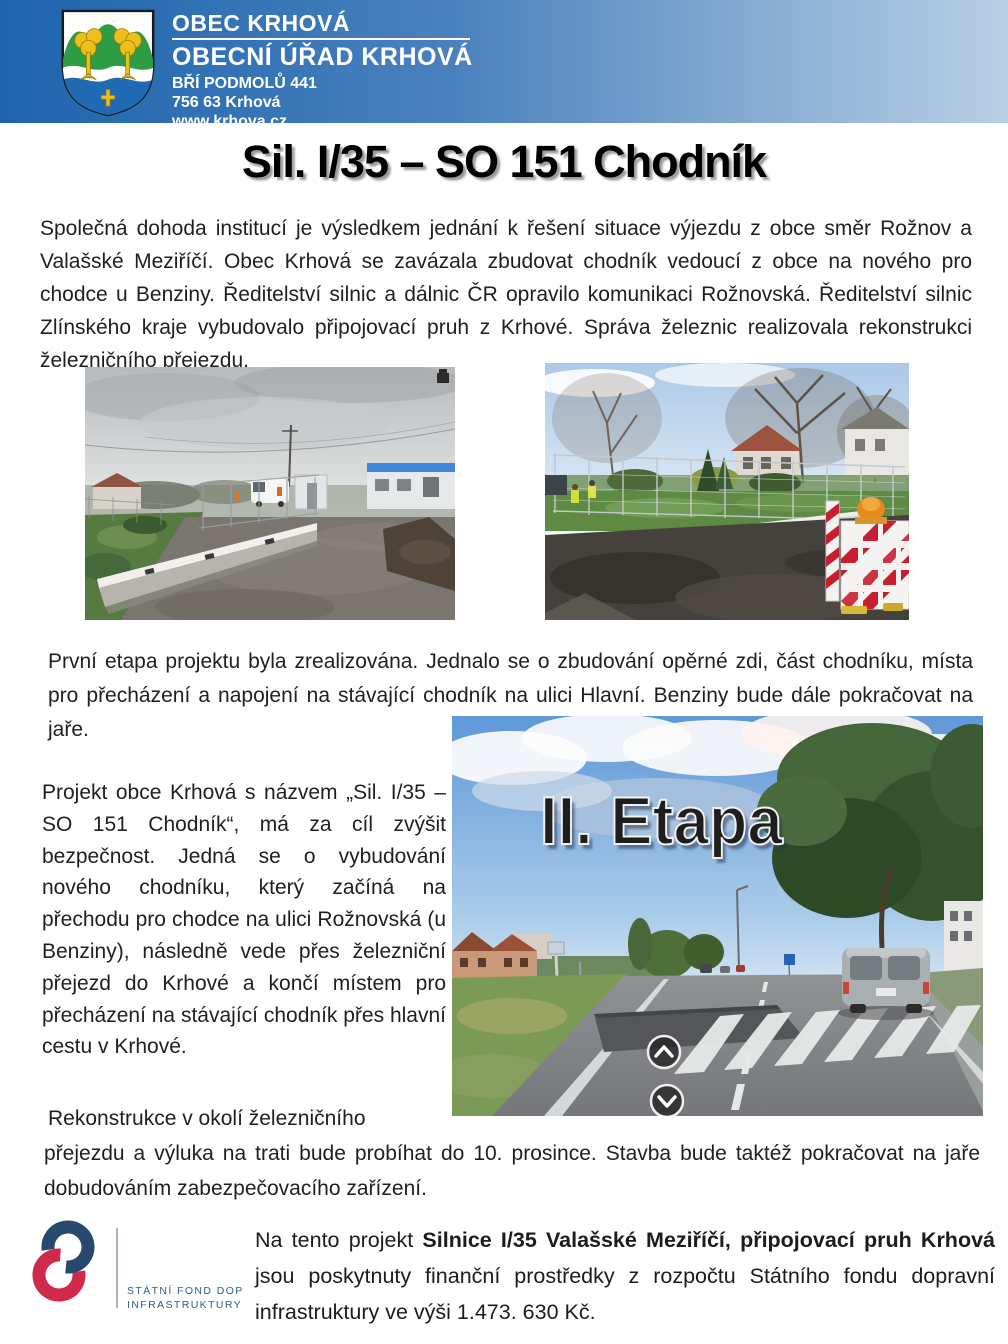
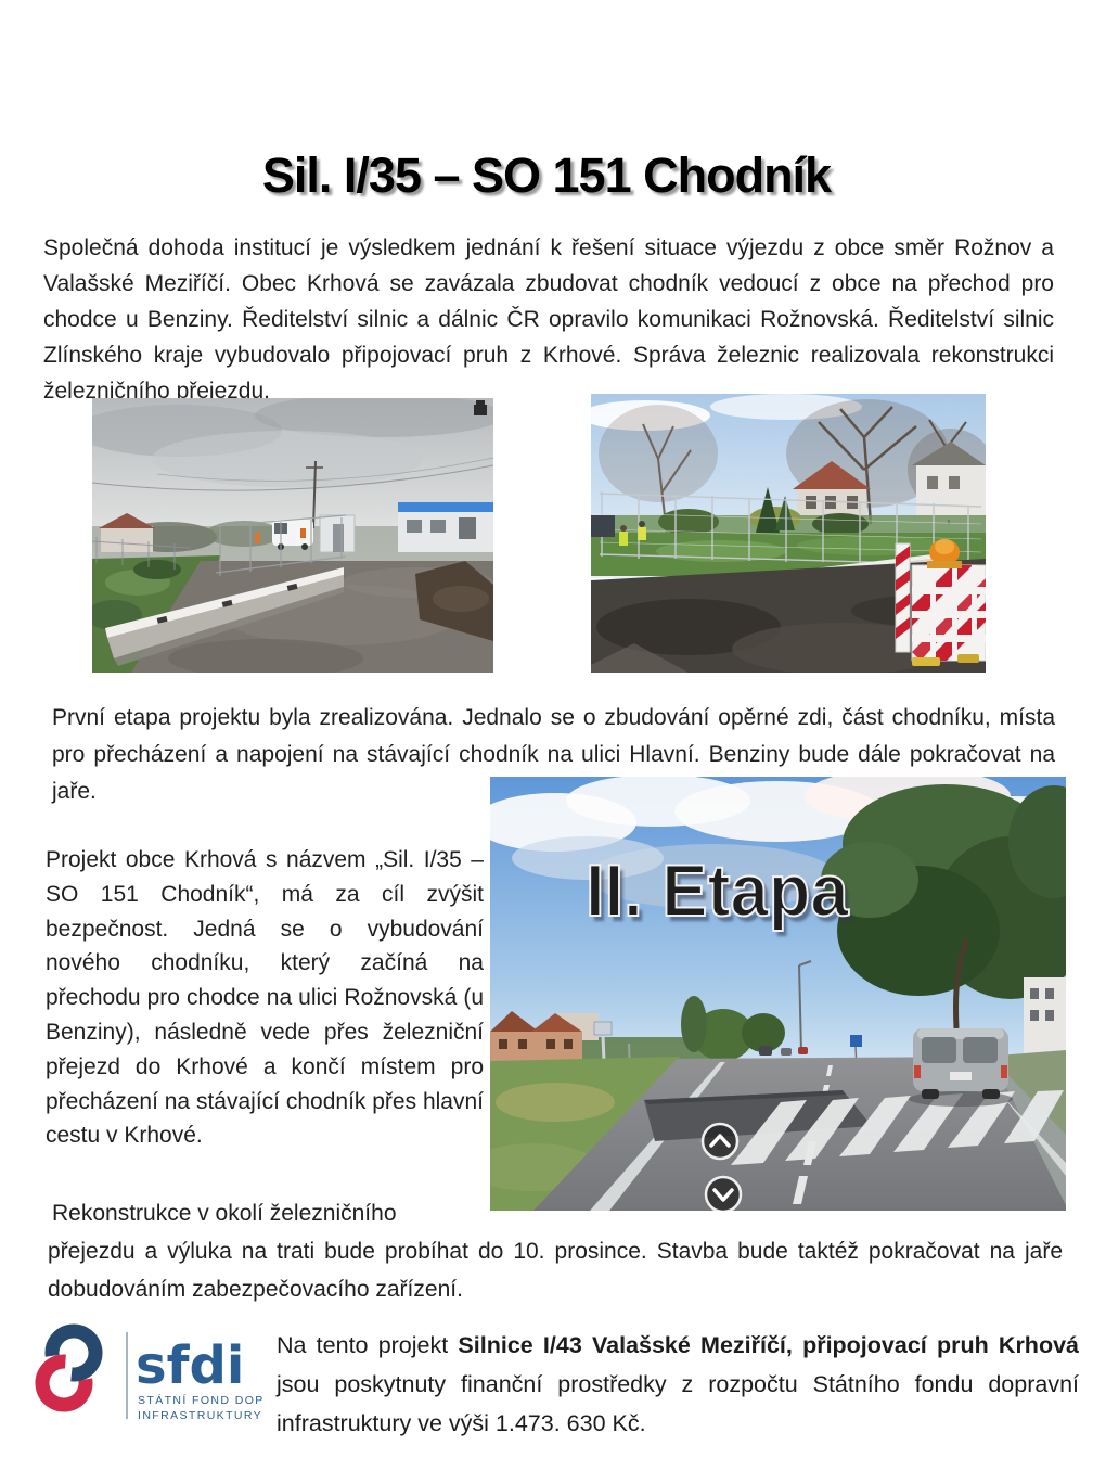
- OBEC KRHOVÁ
- OBECNÍ ÚŘAD KRHOVÁ
- BŘÍ PODMOLŮ 441
- 756 63 Krhová
- www.krhova.cz
  Sil. I/35 – SO 151 Chodník
- Společná dohoda institucí je výsledkem jednání k řešení situace výjezdu z obce směr Rožnov a Valašské Meziříčí. Obec Krhová se zavázala zbudovat chodník vedoucí z obce na nového pro chodce u Benziny. Ředitelství silnic a dálnic ČR opravilo komunikaci Rožnovská. Ředitelství silnic Zlínského kraje vybudovalo připojovací pruh z Krhové. Správa železnic realizovala rekonstrukci železničního přejezdu.
+ Společná dohoda institucí je výsledkem jednání k řešení situace výjezdu z obce směr Rožnov a Valašské Meziříčí. Obec Krhová se zavázala zbudovat chodník vedoucí z obce na přechod pro chodce u Benziny. Ředitelství silnic a dálnic ČR opravilo komunikaci Rožnovská. Ředitelství silnic Zlínského kraje vybudovalo připojovací pruh z Krhové. Správa železnic realizovala rekonstrukci železničního přejezdu.
  První etapa projektu byla zrealizována. Jednalo se o zbudování opěrné zdi, část chodníku, místa pro přecházení a napojení na stávající chodník na ulici Hlavní. Benziny bude dále pokračovat na jaře.
  Projekt obce Krhová s názvem „Sil. I/35 – SO 151 Chodník“, má za cíl zvýšit bezpečnost. Jedná se o vybudování nového chodníku, který začíná na přechodu pro chodce na ulici Rožnovská (u Benziny), následně vede přes železniční přejezd do Krhové a končí místem pro přecházení na stávající chodník přes hlavní cestu v Krhové.
  II. Etapa
  Rekonstrukce v okolí železničního
  přejezdu a výluka na trati bude probíhat do 10. prosince. Stavba bude taktéž pokračovat na jaře dobudováním zabezpečovacího zařízení.
+ sfdi
  STÁTNÍ FOND DOP
  INFRASTRUKTURY
- Na tento projekt Silnice I/35 Valašské Meziříčí, připojovací pruh Krhová jsou poskytnuty finanční prostředky z rozpočtu Státního fondu dopravní infrastruktury ve výši 1.473. 630 Kč.
+ Na tento projekt Silnice I/43 Valašské Meziříčí, připojovací pruh Krhová jsou poskytnuty finanční prostředky z rozpočtu Státního fondu dopravní infrastruktury ve výši 1.473. 630 Kč.
